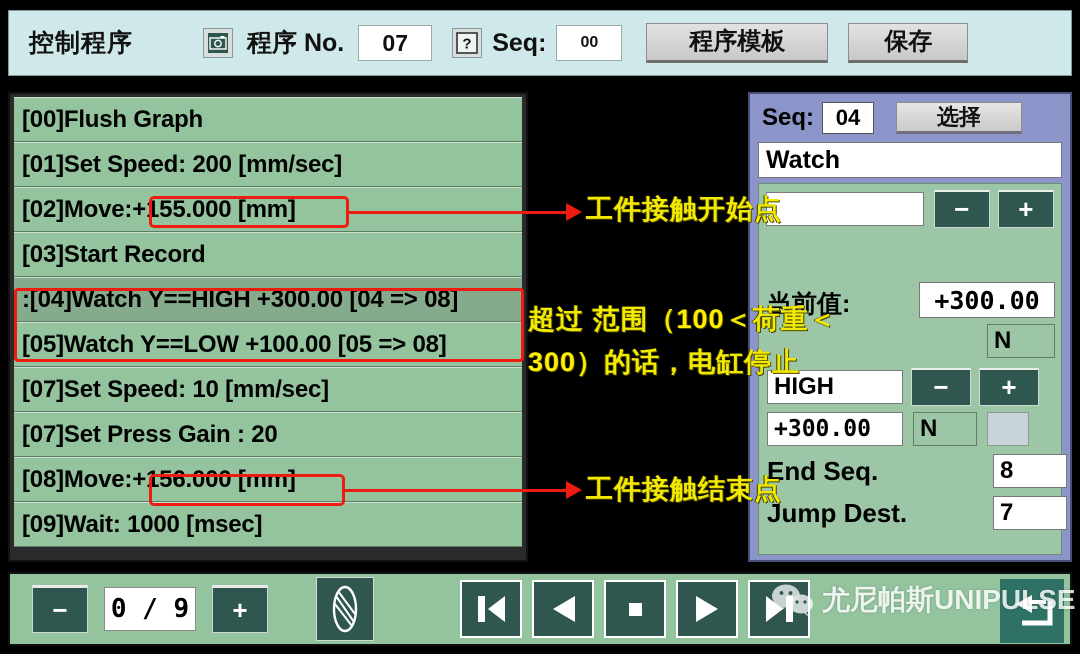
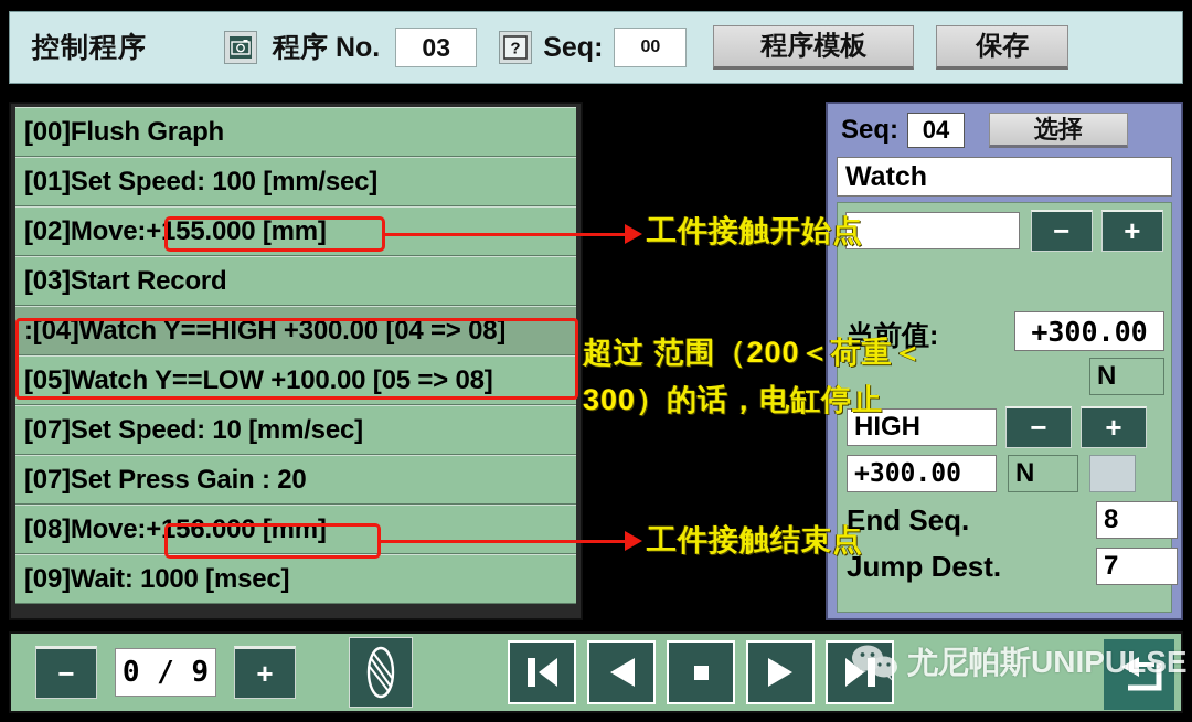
  控制程序
  程序 No.
- 07
+ 03
  ?
  Seq:
  00
  程序模板
  保存
  [00]Flush Graph
- [01]Set Speed: 200 [mm/sec]
+ [01]Set Speed: 100 [mm/sec]
  [02]Move:+155.000 [mm]
  [03]Start Record
  :[04]Watch Y==HIGH +300.00 [04 => 08]
  [05]Watch Y==LOW +100.00 [05 => 08]
  [07]Set Speed: 10 [mm/sec]
  [07]Set Press Gain : 20
  [08]Move:+156.000 [mm]
  [09]Wait: 1000 [msec]
  Seq:
  04
  选择
  Watch
  −
  +
  当前值:
  +300.00
  N
  HIGH
  −
  +
  +300.00
  N
  End Seq.
  8
  Jump Dest.
  7
  −
  0 / 9
  +
  工件接触开始点
- 超过 范围（100＜荷重＜
+ 超过 范围（200＜荷重＜
  300）的话，电缸停止
  工件接触结束点
  尤尼帕斯UNIPULSE
